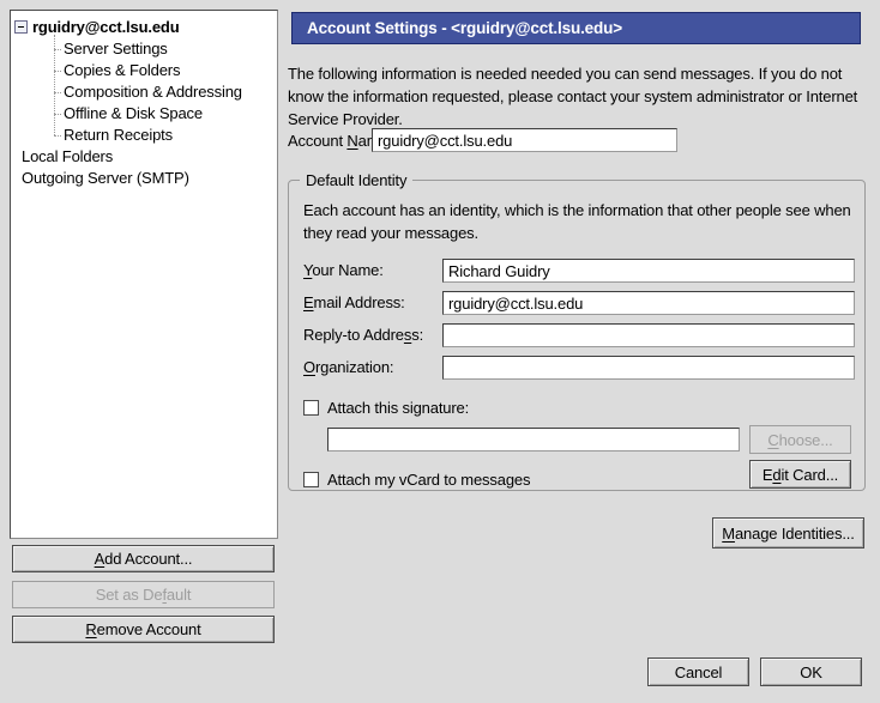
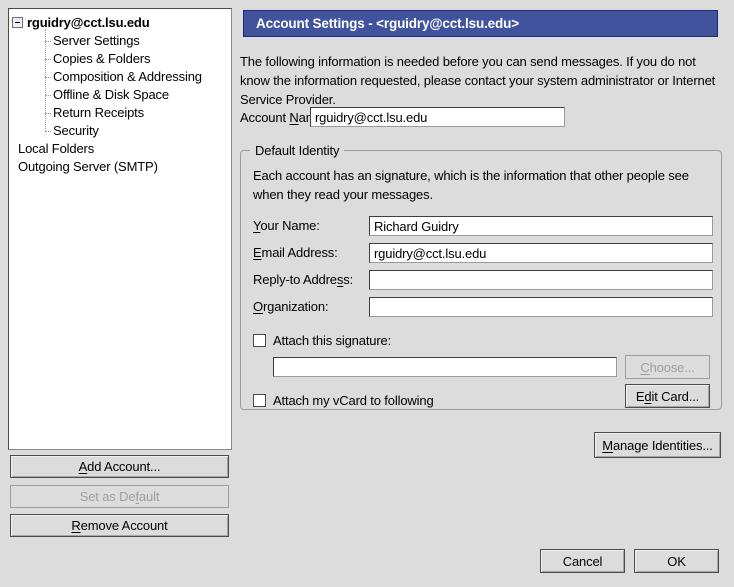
  rguidry@cct.lsu.edu
  Server Settings
  Copies & Folders
  Composition & Addressing
  Offline & Disk Space
  Return Receipts
+ Security
  Local Folders
  Outgoing Server (SMTP)
  A
  dd Account...
  Set as De
  f
  ault
  R
  emove Account
  Account Settings - <rguidry@cct.lsu.edu>
- The following information is needed needed you can send messages. If you do not know the information requested, please contact your system administrator or Internet Service Provider.
+ The following information is needed before you can send messages. If you do not know the information requested, please contact your system administrator or Internet Service Provider.
  Account Na
  rguidry@cct.lsu.edu
  Default Identity
- Each account has an identity, which is the information that other people see when they read your messages.
+ Each account has an signature, which is the information that other people see when they read your messages.
  Your Name:
  Richard Guidry
  Email Address:
  rguidry@cct.lsu.edu
  Reply-to Address:
  Organization:
  Attach this signature:
  C
  hoose...
- Attach my vCard to messages
+ Attach my vCard to following
  E
  d
  it Card...
  M
  anage Identities...
  Cancel
  OK
